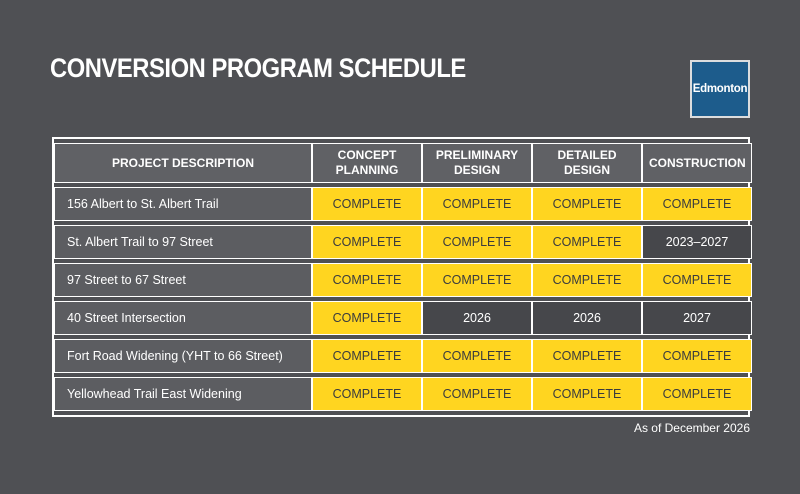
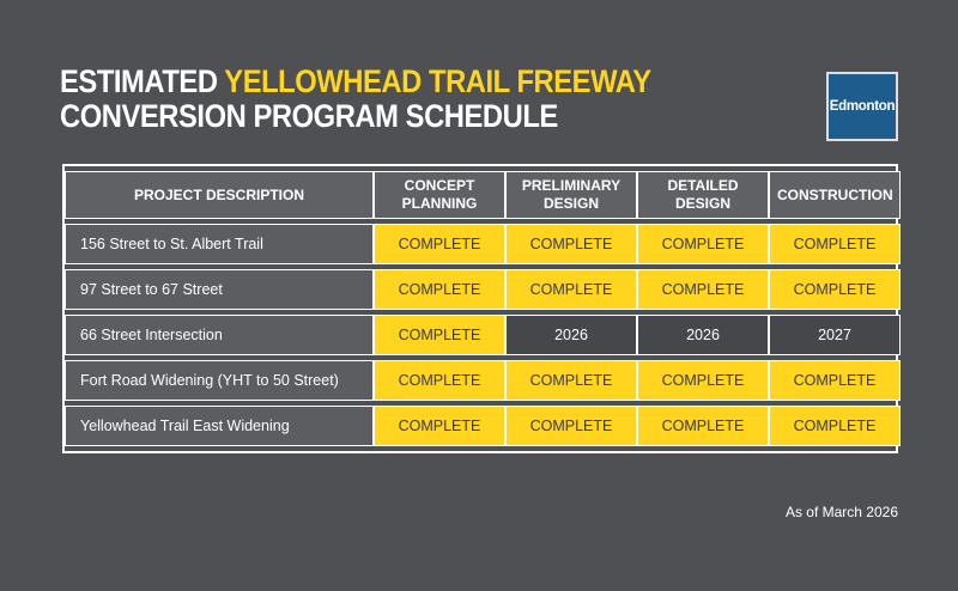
+ ESTIMATED YELLOWHEAD TRAIL FREEWAY
  CONVERSION PROGRAM SCHEDULE
  Edmonton
  PROJECT DESCRIPTION	CONCEPT PLANNING	PRELIMINARY DESIGN	DETAILED DESIGN	CONSTRUCTION
- 156 Albert to St. Albert Trail	COMPLETE	COMPLETE	COMPLETE	COMPLETE
+ 156 Street to St. Albert Trail	COMPLETE	COMPLETE	COMPLETE	COMPLETE
- St. Albert Trail to 97 Street	COMPLETE	COMPLETE	COMPLETE	2023–2027
  97 Street to 67 Street	COMPLETE	COMPLETE	COMPLETE	COMPLETE
- 40 Street Intersection	COMPLETE	2026	2026	2027
+ 66 Street Intersection	COMPLETE	2026	2026	2027
- Fort Road Widening (YHT to 66 Street)	COMPLETE	COMPLETE	COMPLETE	COMPLETE
+ Fort Road Widening (YHT to 50 Street)	COMPLETE	COMPLETE	COMPLETE	COMPLETE
  Yellowhead Trail East Widening	COMPLETE	COMPLETE	COMPLETE	COMPLETE
- As of December 2026
+ As of March 2026
